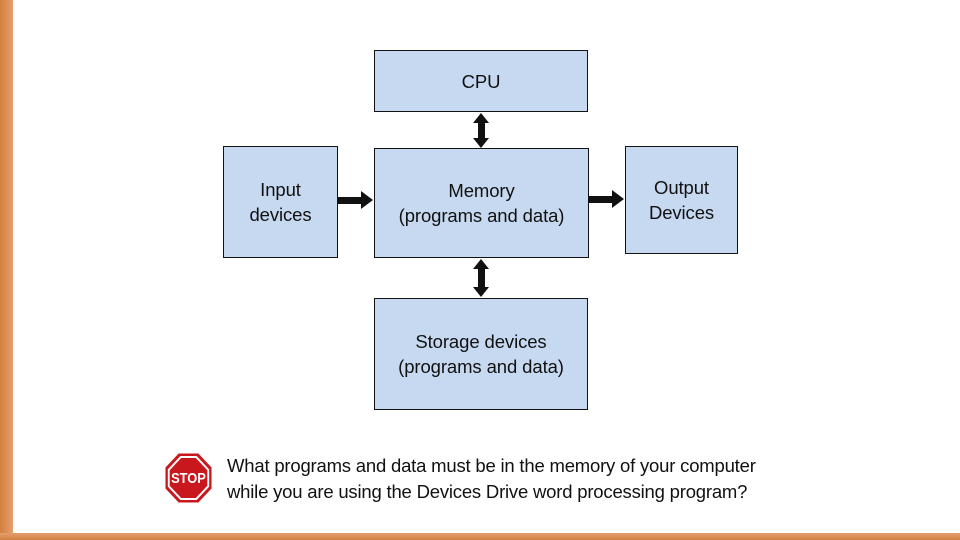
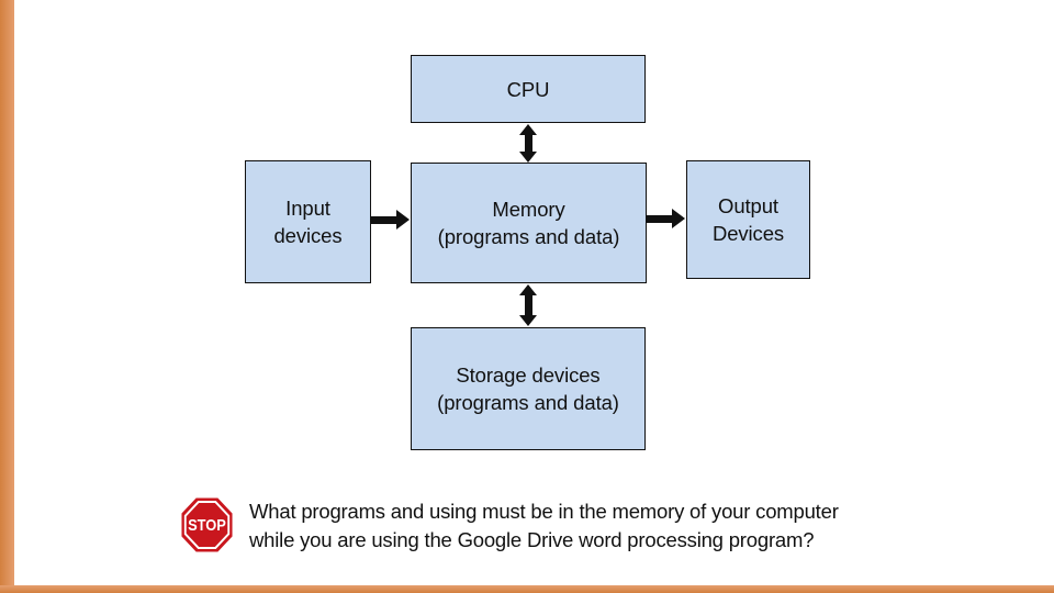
  CPU
  Input
  devices
  Memory
  (programs and data)
  Output
  Devices
  Storage devices
  (programs and data)
  STOP
- What programs and data must be in the memory of your computer
+ What programs and using must be in the memory of your computer
- while you are using the Devices Drive word processing program?
+ while you are using the Google Drive word processing program?
